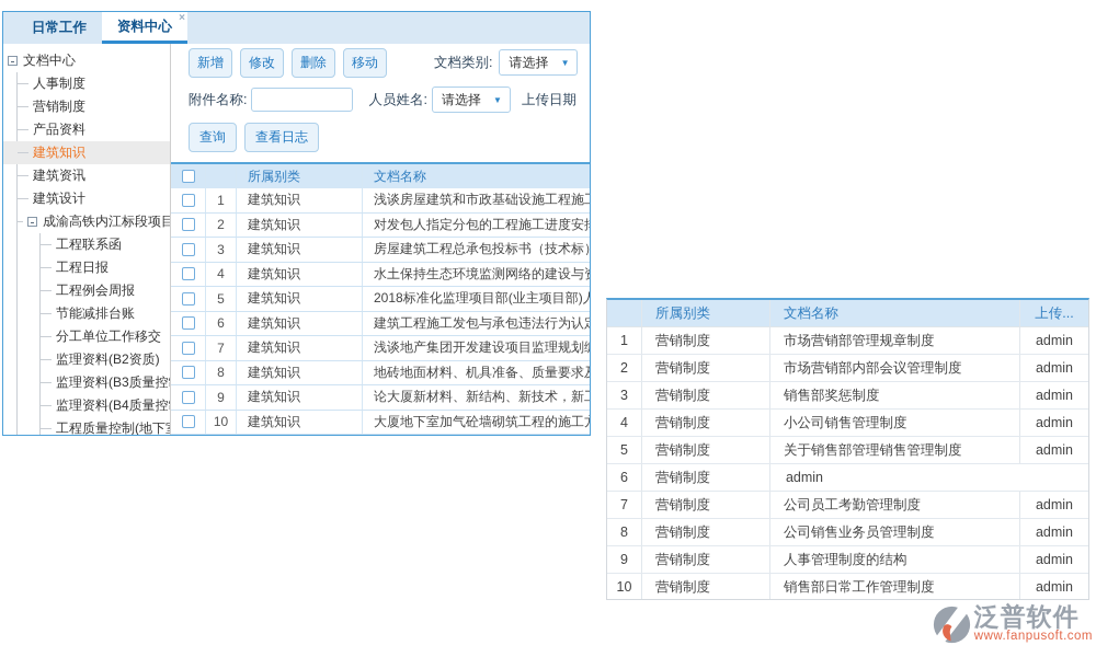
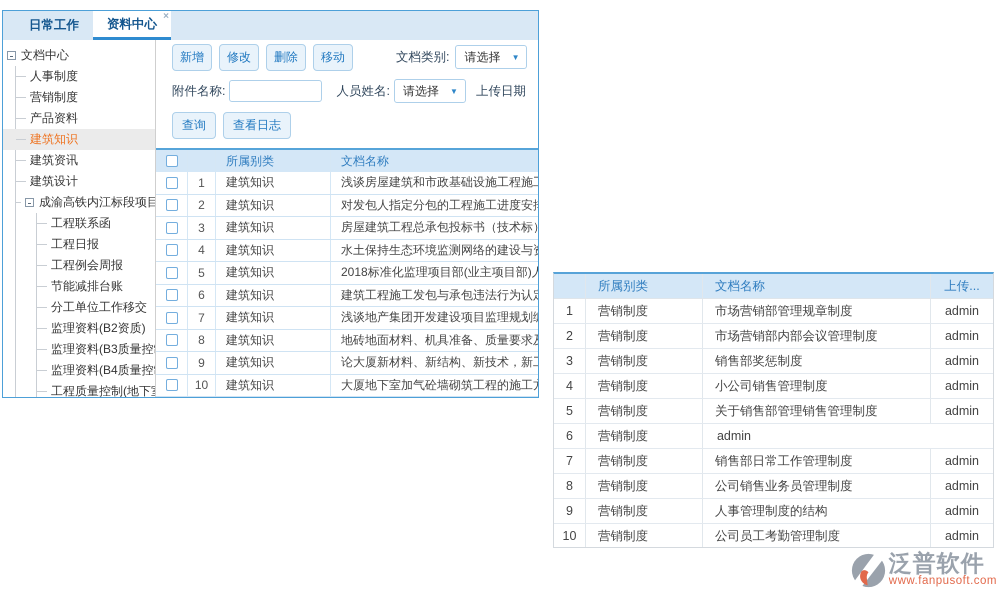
  日常工作
  资料中心
  ×
  文档中心
  人事制度
  营销制度
  产品资料
  建筑知识
  建筑资讯
  建筑设计
  成渝高铁内江标段项目
  工程联系函
  工程日报
  工程例会周报
  节能减排台账
  分工单位工作移交
  监理资料(B2资质)
  监理资料(B3质量控
  监理资料(B4质量控
  工程质量控制(地下
  新增
  修改
  删除
  移动
  文档类别:
  请选择
  ▼
  附件名称:
  人员姓名:
  请选择
  ▼
  上传日期
  查询
  查看日志
  所属别类
  文档名称
  1
  建筑知识
  浅谈房屋建筑和市政基础设施工程施
  2
  建筑知识
  对发包人指定分包的工程施工进度安
  3
  建筑知识
  房屋建筑工程总承包投标书（技术标
  4
  建筑知识
  水土保持生态环境监测网络的建设与
  5
  建筑知识
  2018标准化监理项目部(业主项目部)人
  6
  建筑知识
  建筑工程施工发包与承包违法行为认
  7
  建筑知识
  浅谈地产集团开发建设项目监理规划
  8
  建筑知识
  地砖地面材料、机具准备、质量要求
  9
  建筑知识
  论大厦新材料、新结构、新技术，新
  10
  建筑知识
  大厦地下室加气砼墙砌筑工程的施工
  所属别类
  文档名称
  上传...
  1
  营销制度
  市场营销部管理规章制度
  admin
  2
  营销制度
  市场营销部内部会议管理制度
  admin
  3
  营销制度
  销售部奖惩制度
  admin
  4
  营销制度
  小公司销售管理制度
  admin
  5
  营销制度
  关于销售部管理销售管理制度
  admin
  6
  营销制度
  admin
  7
  营销制度
- 公司员工考勤管理制度
+ 销售部日常工作管理制度
  admin
  8
  营销制度
  公司销售业务员管理制度
  admin
  9
  营销制度
  人事管理制度的结构
  admin
  10
  营销制度
- 销售部日常工作管理制度
+ 公司员工考勤管理制度
  admin
  泛普软件
  www.fanpusoft.com
